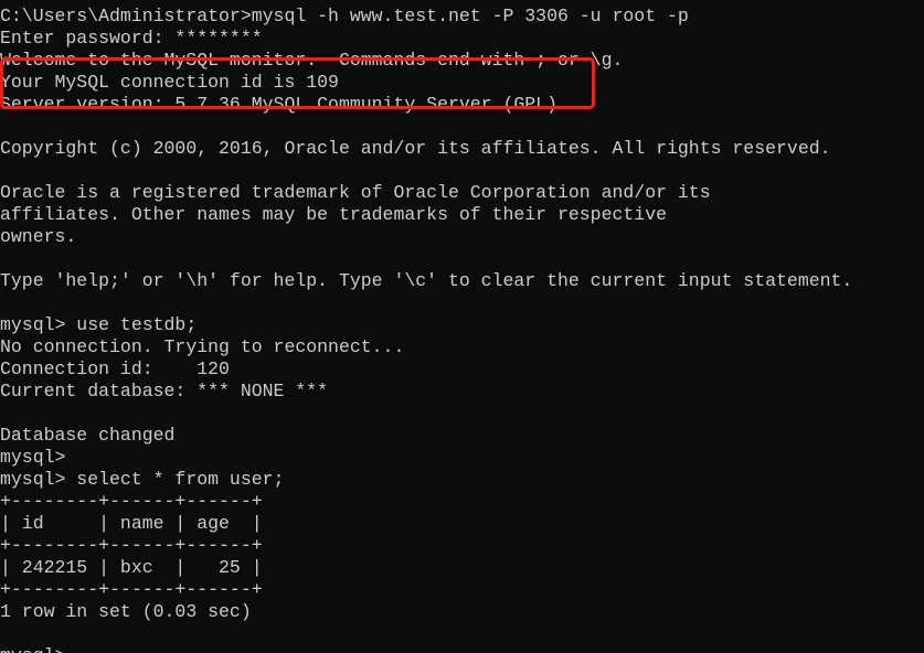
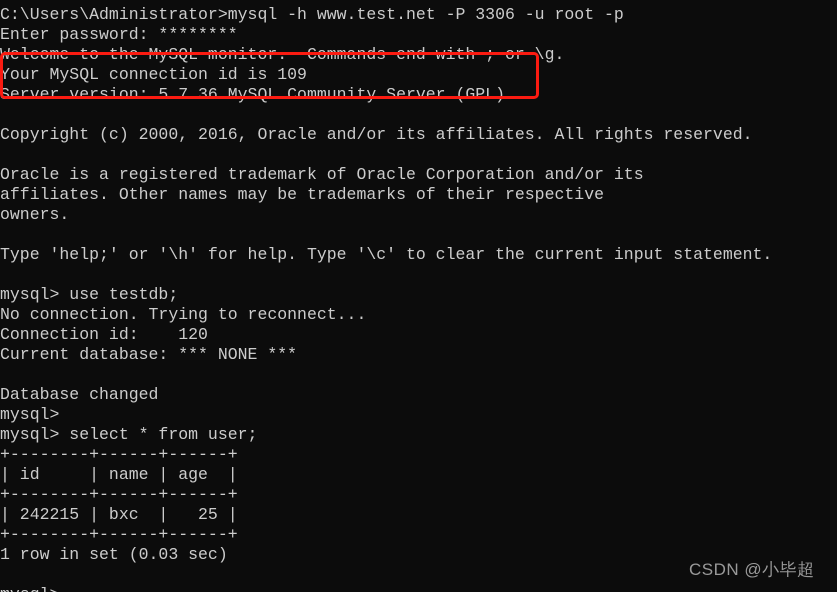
  C:\Users\Administrator>mysql -h www.test.net -P 3306 -u root -p
  Enter password: ********
  Welcome to the MySQL monitor. Commands end with ; or \g.
  Your MySQL connection id is 109
  Server version: 5.7.36 MySQL Community Server (GPL)
  Copyright (c) 2000, 2016, Oracle and/or its affiliates. All rights reserved.
  Oracle is a registered trademark of Oracle Corporation and/or its
  affiliates. Other names may be trademarks of their respective
  owners.
  Type 'help;' or '\h' for help. Type '\c' to clear the current input statement.
  mysql> use testdb;
  No connection. Trying to reconnect...
  Connection id: 120
  Current database: *** NONE ***
  Database changed
  mysql>
  mysql> select * from user;
  +--------+------+------+
  | id | name | age |
  +--------+------+------+
  | 242215 | bxc | 25 |
  +--------+------+------+
  1 row in set (0.03 sec)
+ CSDN @小毕超
